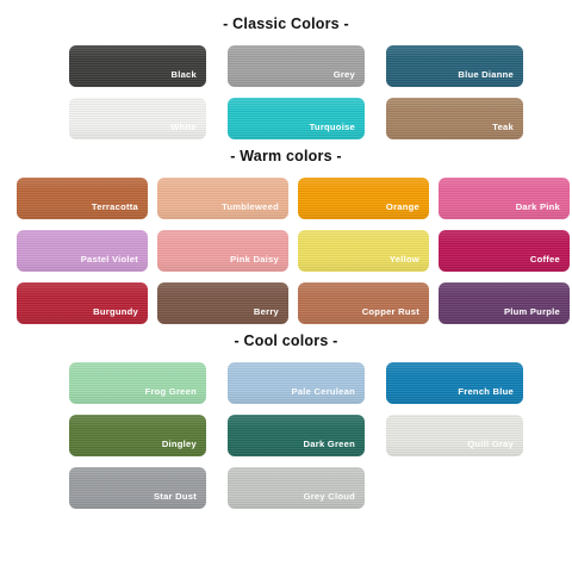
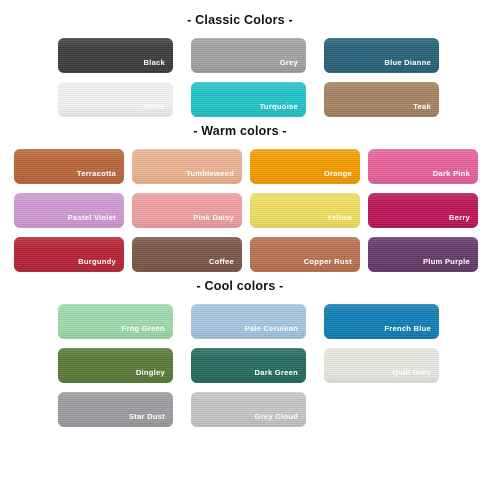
  - Classic Colors -
  Black
  Grey
  Blue Dianne
  White
  Turquoise
  Teak
  - Warm colors -
  Terracotta
  Tumbleweed
  Orange
  Dark Pink
  Pastel Violet
  Pink Daisy
  Yellow
- Coffee
+ Berry
  Burgundy
- Berry
+ Coffee
  Copper Rust
  Plum Purple
  - Cool colors -
  Frog Green
  Pale Cerulean
  French Blue
  Dingley
  Dark Green
  Quill Gray
  Star Dust
  Grey Cloud
